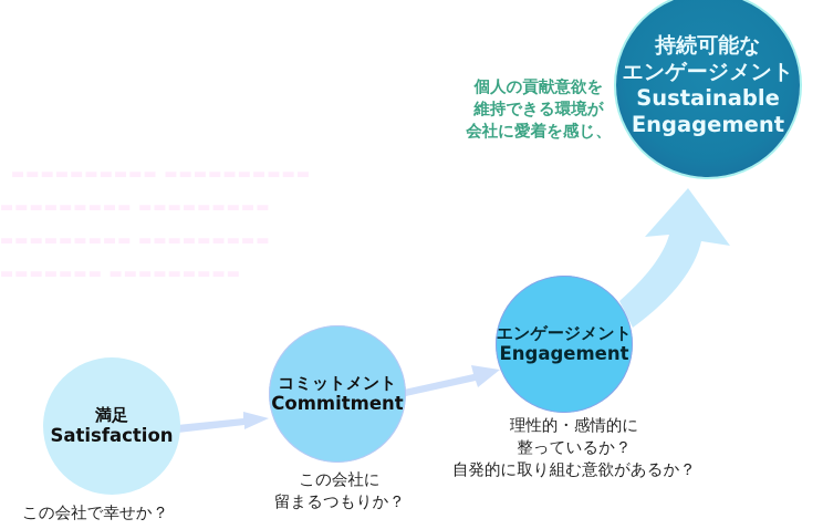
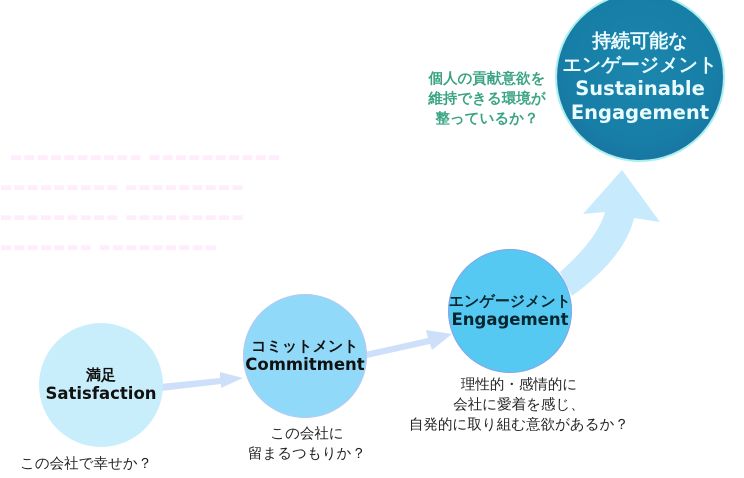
  満足
  Satisfaction
  この会社で幸せか？
  コミットメント
  Commitment
  この会社に
  留まるつもりか？
  エンゲージメント
  Engagement
  理性的・感情的に
- 整っているか？
+ 会社に愛着を感じ、
  自発的に取り組む意欲があるか？
  持続可能な
  エンゲージメント
  Sustainable
  Engagement
  個人の貢献意欲を
  維持できる環境が
- 会社に愛着を感じ、
+ 整っているか？
